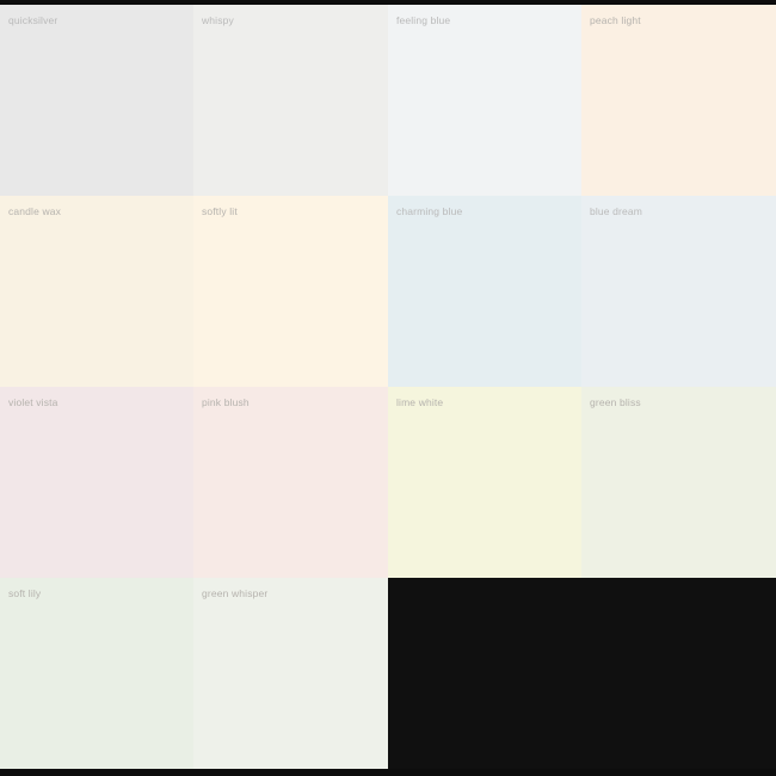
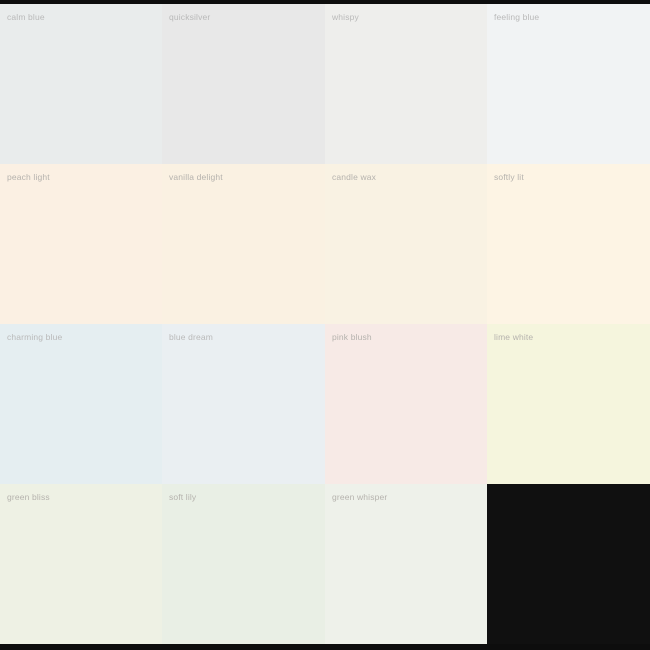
+ calm blue
  quicksilver
  whispy
  feeling blue
  peach light
+ vanilla delight
  candle wax
  softly lit
  charming blue
  blue dream
- violet vista
  pink blush
  lime white
  green bliss
  soft lily
  green whisper
